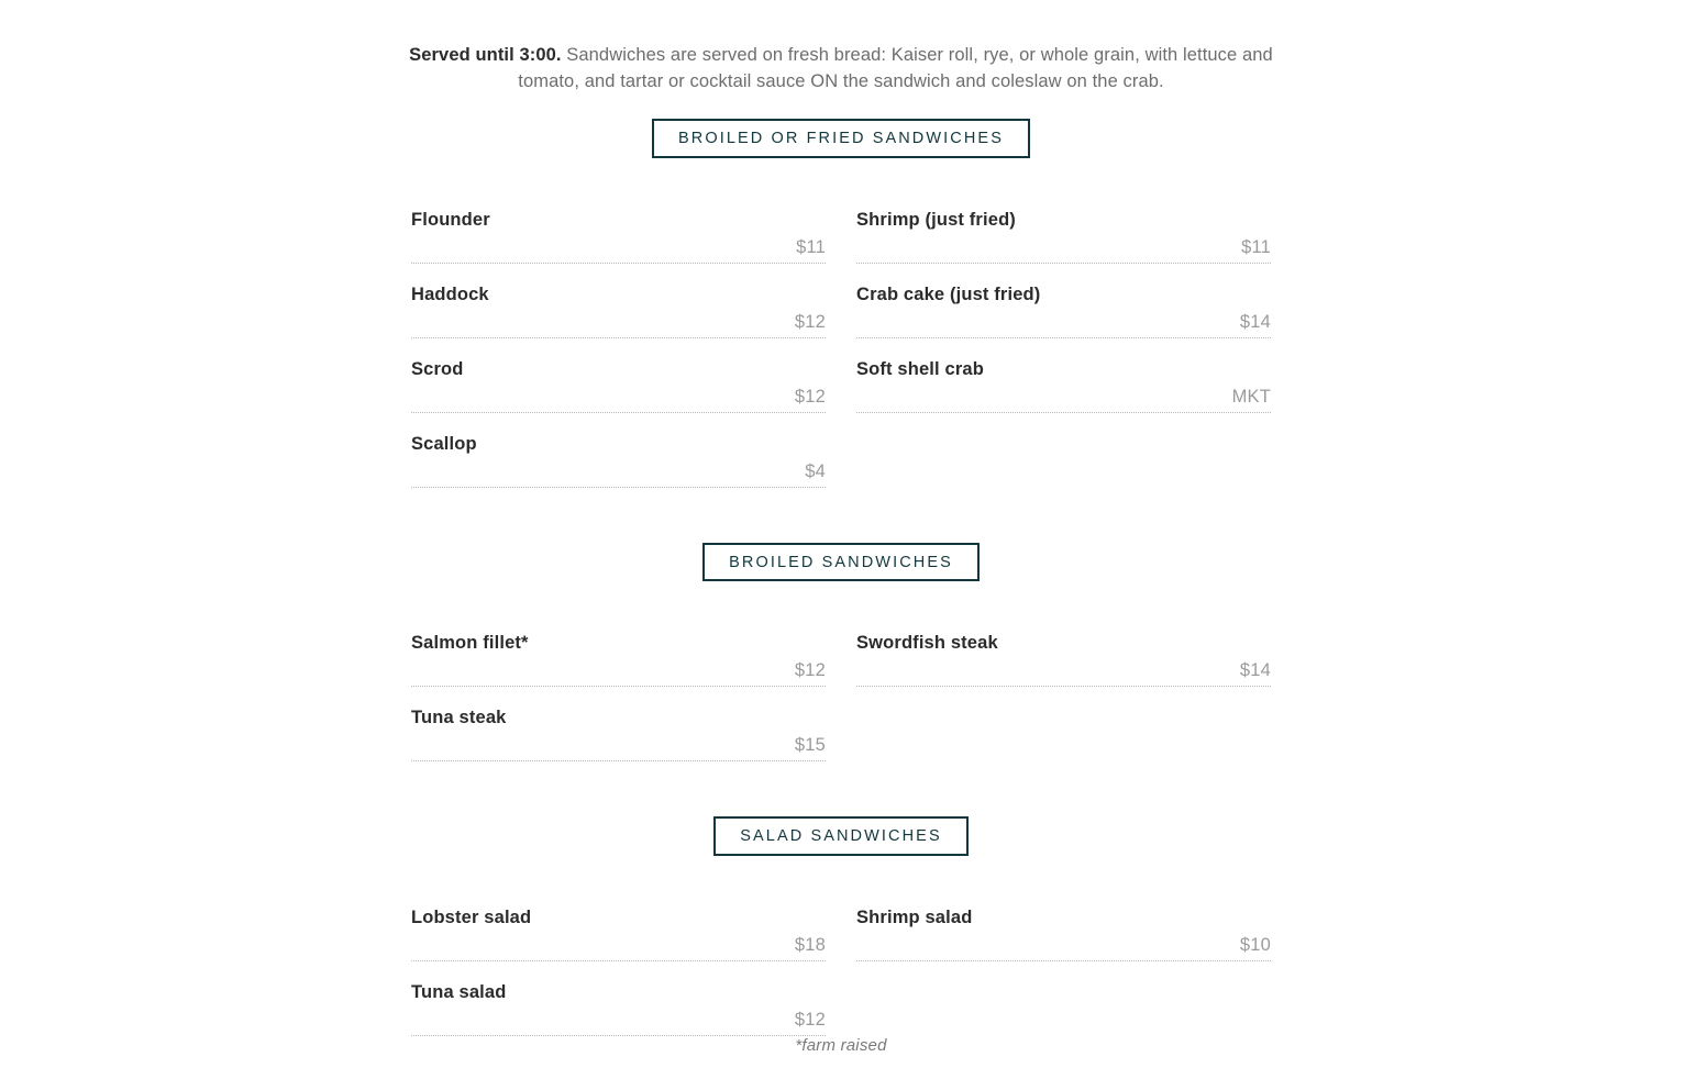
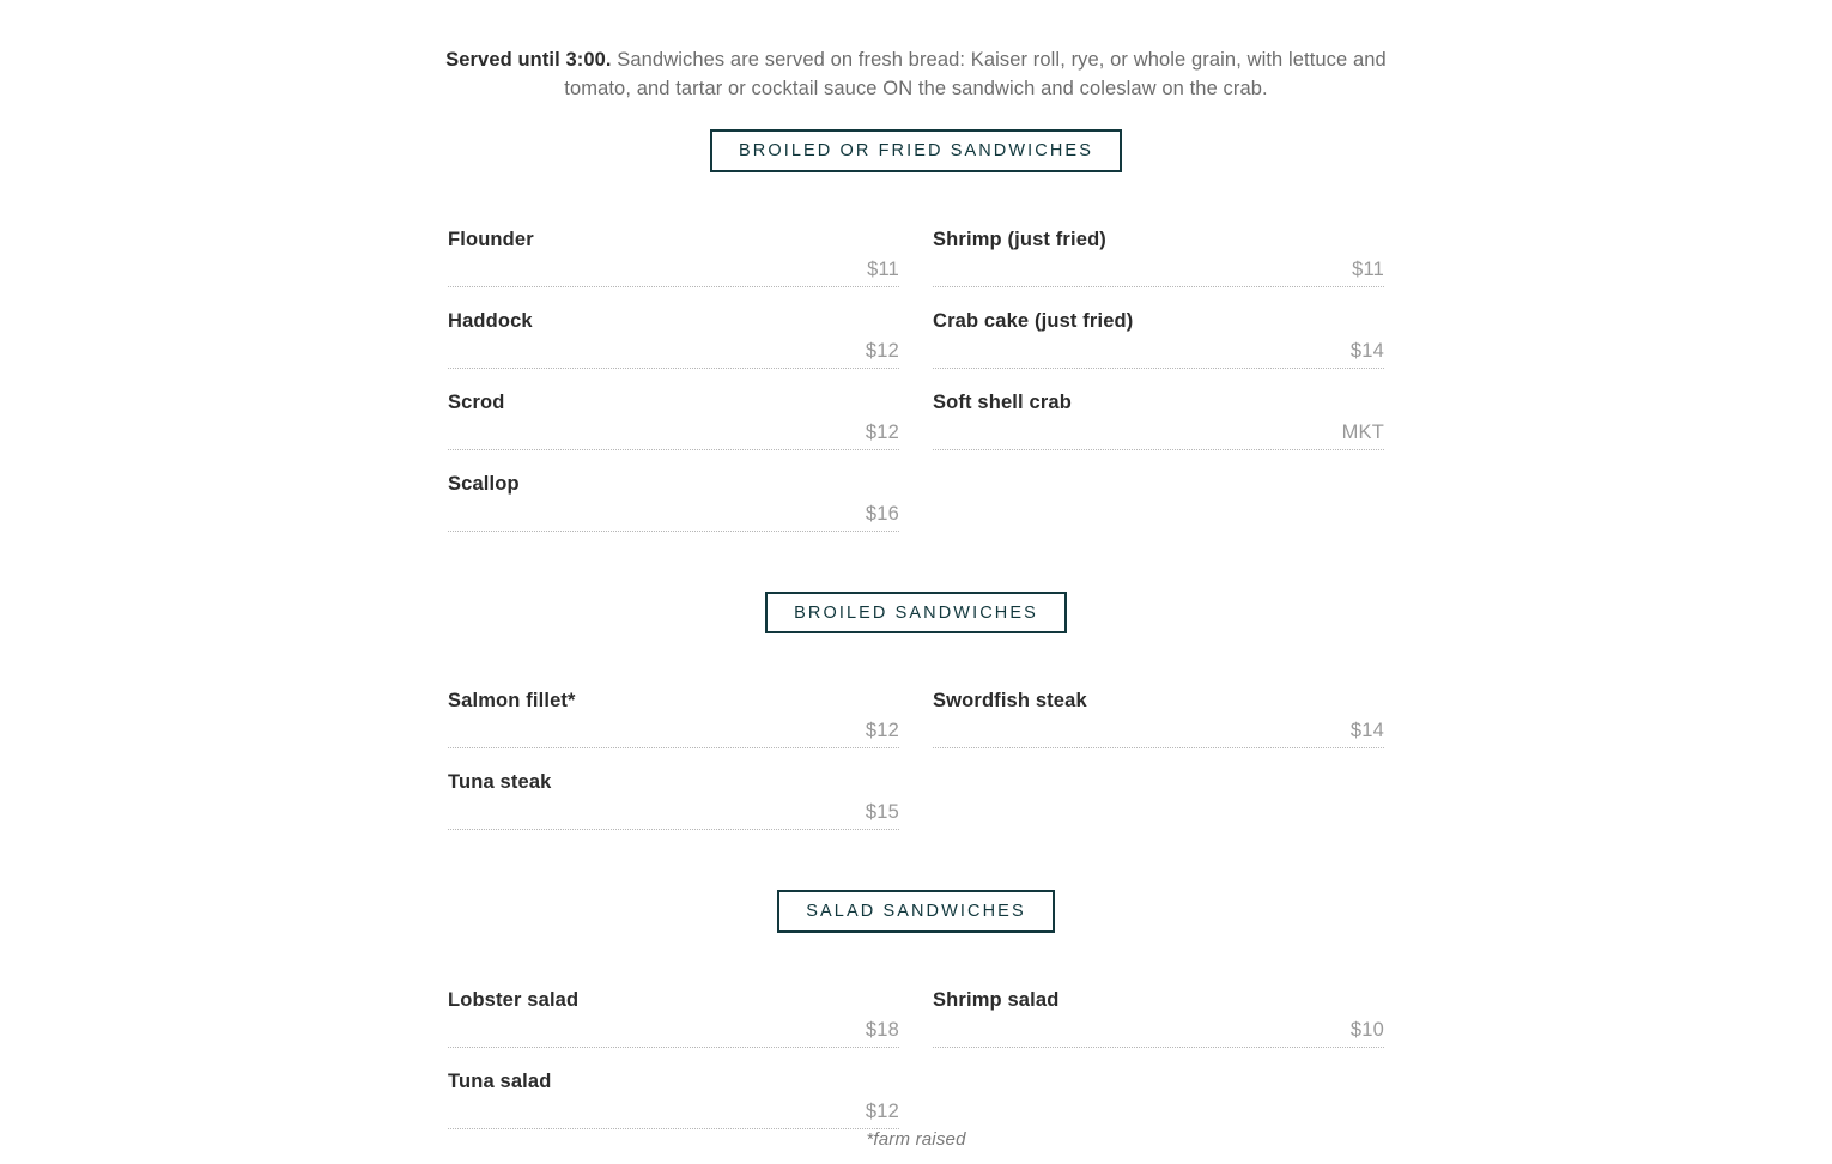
  Served until 3:00. Sandwiches are served on fresh bread: Kaiser roll, rye, or whole grain, with lettuce and tomato, and tartar or cocktail sauce ON the sandwich and coleslaw on the crab.
  BROILED OR FRIED SANDWICHES
  Flounder
  $11
  Shrimp (just fried)
  $11
  Haddock
  $12
  Crab cake (just fried)
  $14
  Scrod
  $12
  Soft shell crab
  MKT
  Scallop
- $4
+ $16
  BROILED SANDWICHES
  Salmon fillet*
  $12
  Swordfish steak
  $14
  Tuna steak
  $15
  SALAD SANDWICHES
  Lobster salad
  $18
  Shrimp salad
  $10
  Tuna salad
  $12
  *farm raised
